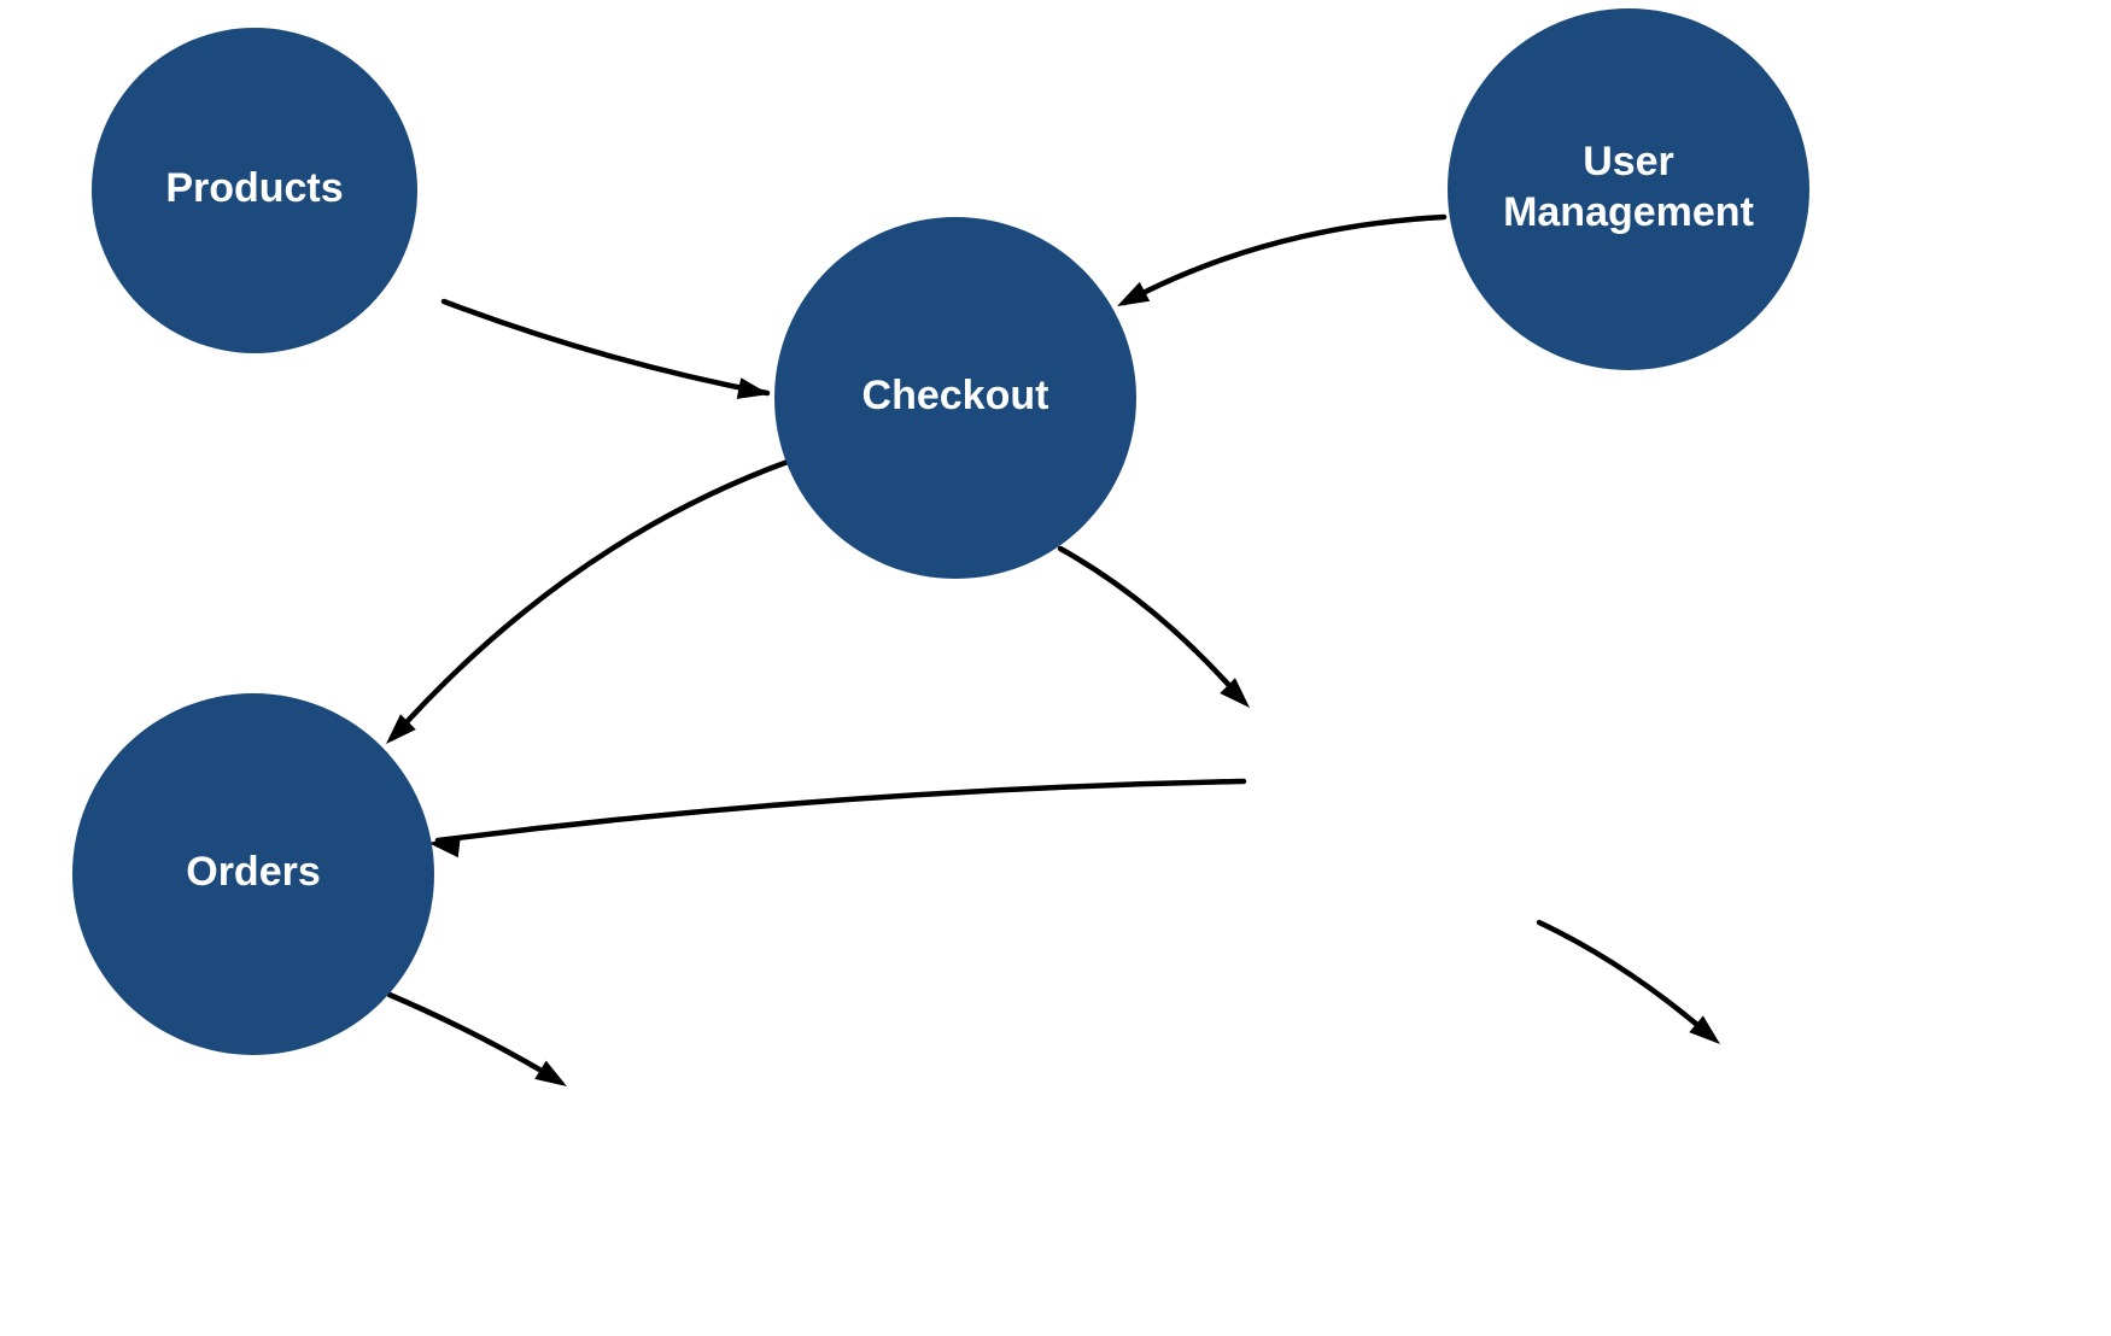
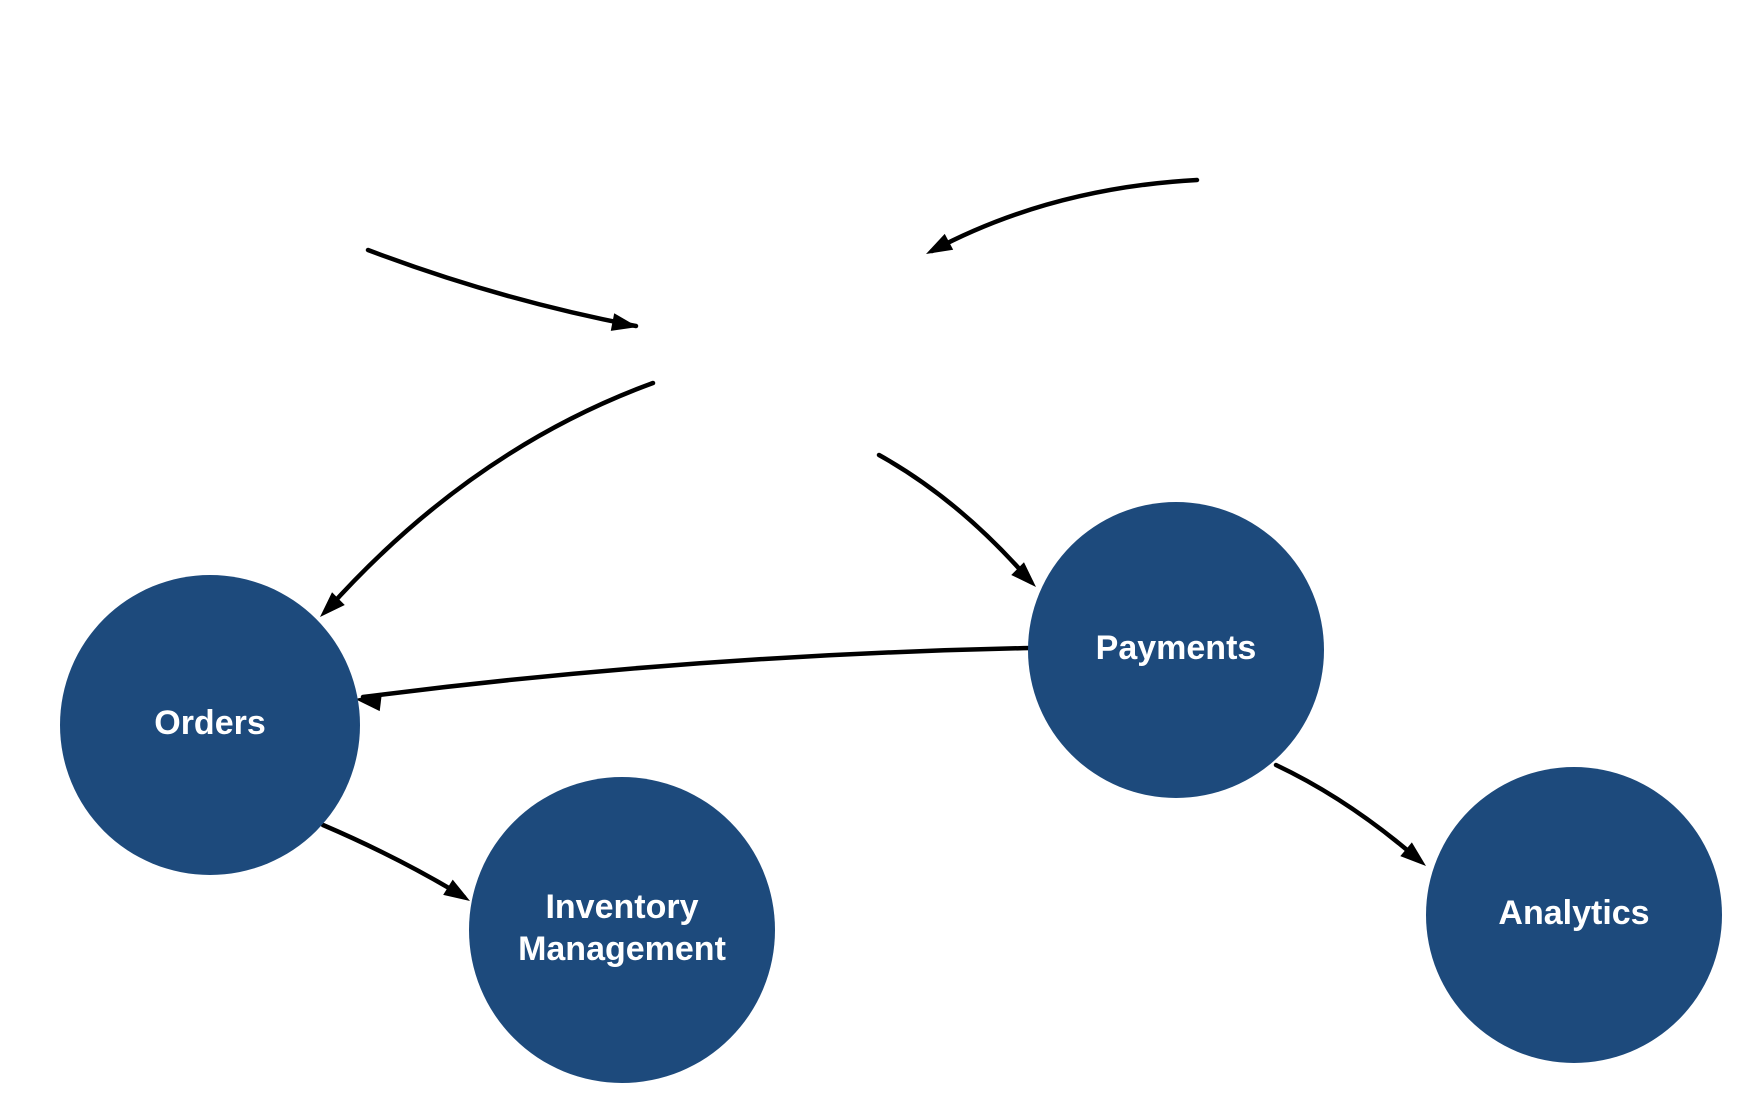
- Products
- Checkout
- User Management
  Orders
+ Payments
+ Inventory Management
+ Analytics
